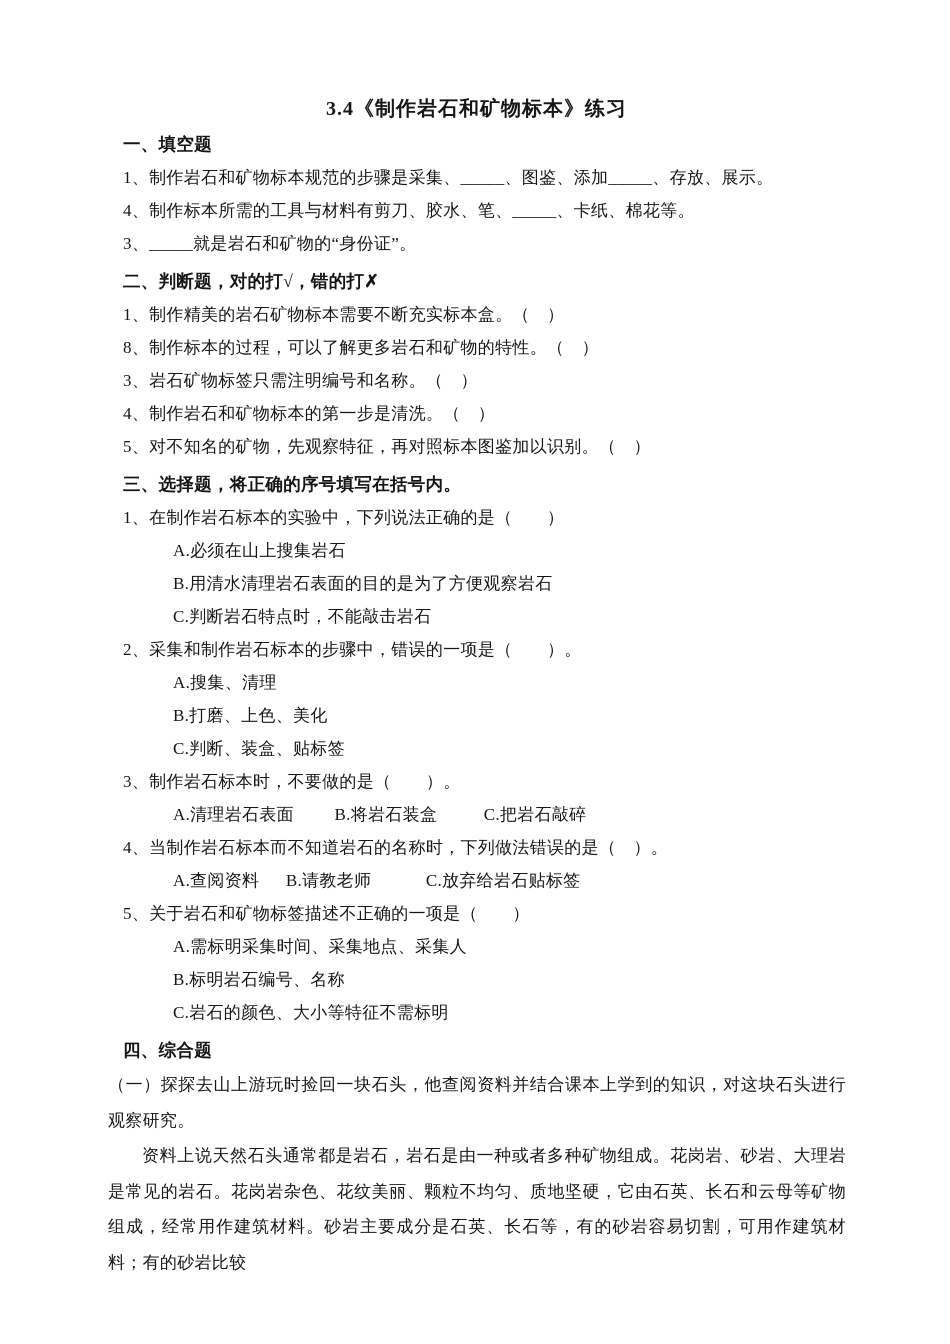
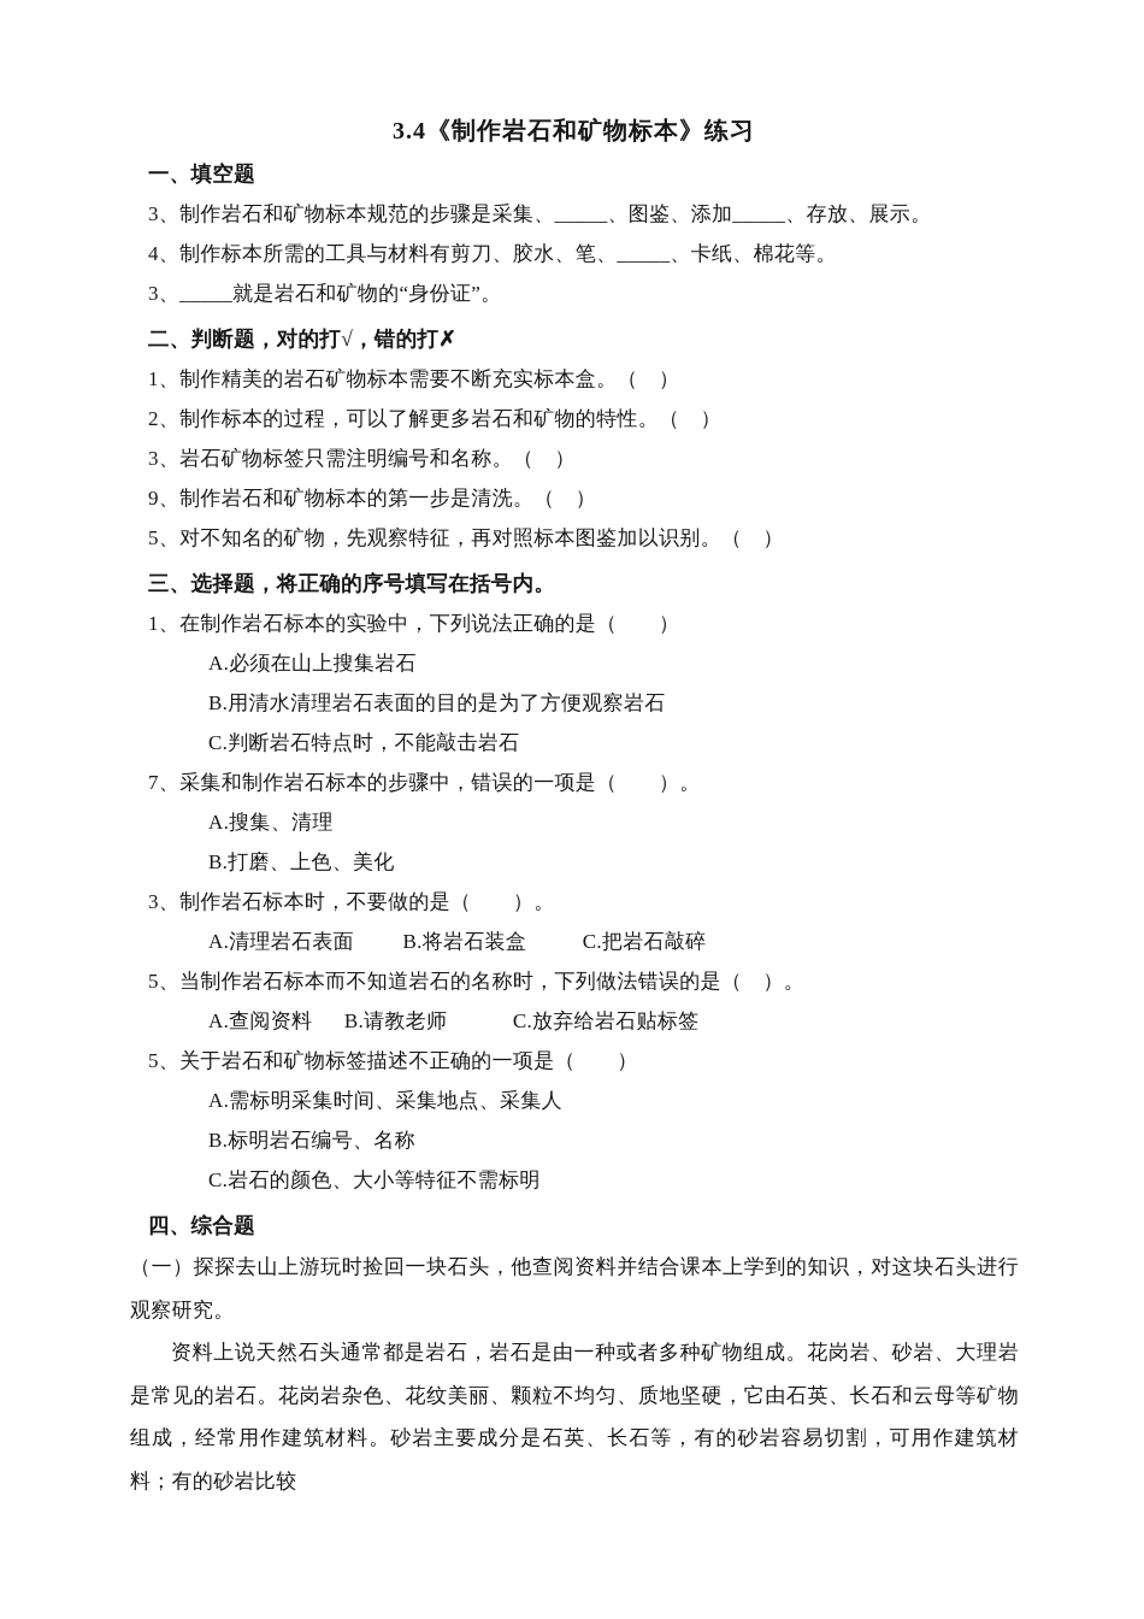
  3.4《制作岩石和矿物标本》练习
  一、填空题
- 1、制作岩石和矿物标本规范的步骤是采集、_____、图鉴、添加_____、存放、展示。
+ 3、制作岩石和矿物标本规范的步骤是采集、_____、图鉴、添加_____、存放、展示。
  4、制作标本所需的工具与材料有剪刀、胶水、笔、_____、卡纸、棉花等。
  3、_____就是岩石和矿物的“身份证”。
  二、判断题，对的打√，错的打✗
  1、制作精美的岩石矿物标本需要不断充实标本盒。（ ）
- 8、制作标本的过程，可以了解更多岩石和矿物的特性。（ ）
+ 2、制作标本的过程，可以了解更多岩石和矿物的特性。（ ）
  3、岩石矿物标签只需注明编号和名称。（ ）
- 4、制作岩石和矿物标本的第一步是清洗。（ ）
+ 9、制作岩石和矿物标本的第一步是清洗。（ ）
  5、对不知名的矿物，先观察特征，再对照标本图鉴加以识别。（ ）
  三、选择题，将正确的序号填写在括号内。
  1、在制作岩石标本的实验中，下列说法正确的是（ ）
  A.必须在山上搜集岩石
  B.用清水清理岩石表面的目的是为了方便观察岩石
  C.判断岩石特点时，不能敲击岩石
- 2、采集和制作岩石标本的步骤中，错误的一项是（ ）。
+ 7、采集和制作岩石标本的步骤中，错误的一项是（ ）。
  A.搜集、清理
  B.打磨、上色、美化
- C.判断、装盒、贴标签
  3、制作岩石标本时，不要做的是（ ）。
  A.清理岩石表面 B.将岩石装盒 C.把岩石敲碎
- 4、当制作岩石标本而不知道岩石的名称时，下列做法错误的是（ ）。
+ 5、当制作岩石标本而不知道岩石的名称时，下列做法错误的是（ ）。
  A.查阅资料 B.请教老师 C.放弃给岩石贴标签
  5、关于岩石和矿物标签描述不正确的一项是（ ）
  A.需标明采集时间、采集地点、采集人
  B.标明岩石编号、名称
  C.岩石的颜色、大小等特征不需标明
  四、综合题
  （一）探探去山上游玩时捡回一块石头，他查阅资料并结合课本上学到的知识，对这块石头进行观察研究。
  资料上说天然石头通常都是岩石，岩石是由一种或者多种矿物组成。花岗岩、砂岩、大理岩是常见的岩石。花岗岩杂色、花纹美丽、颗粒不均匀、质地坚硬，它由石英、长石和云母等矿物组成，经常用作建筑材料。砂岩主要成分是石英、长石等，有的砂岩容易切割，可用作建筑材料；有的砂岩比较
